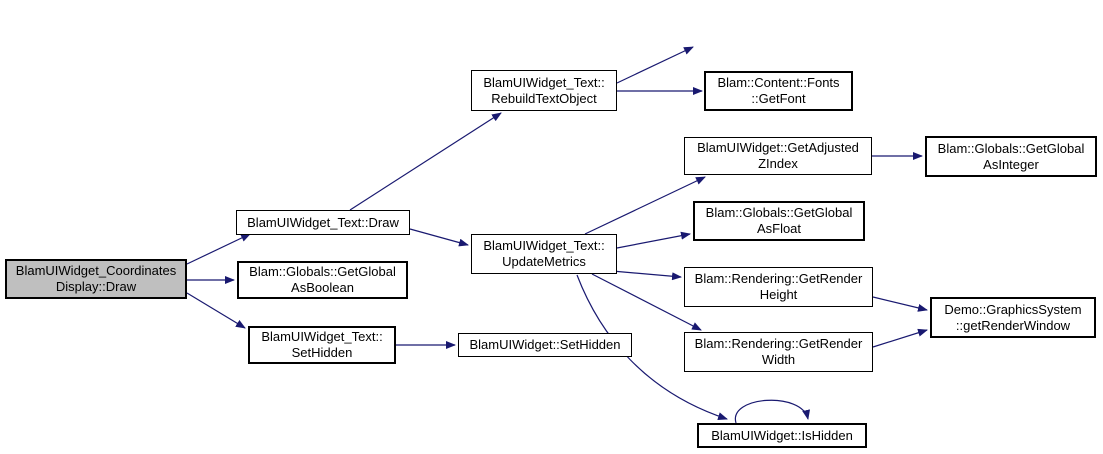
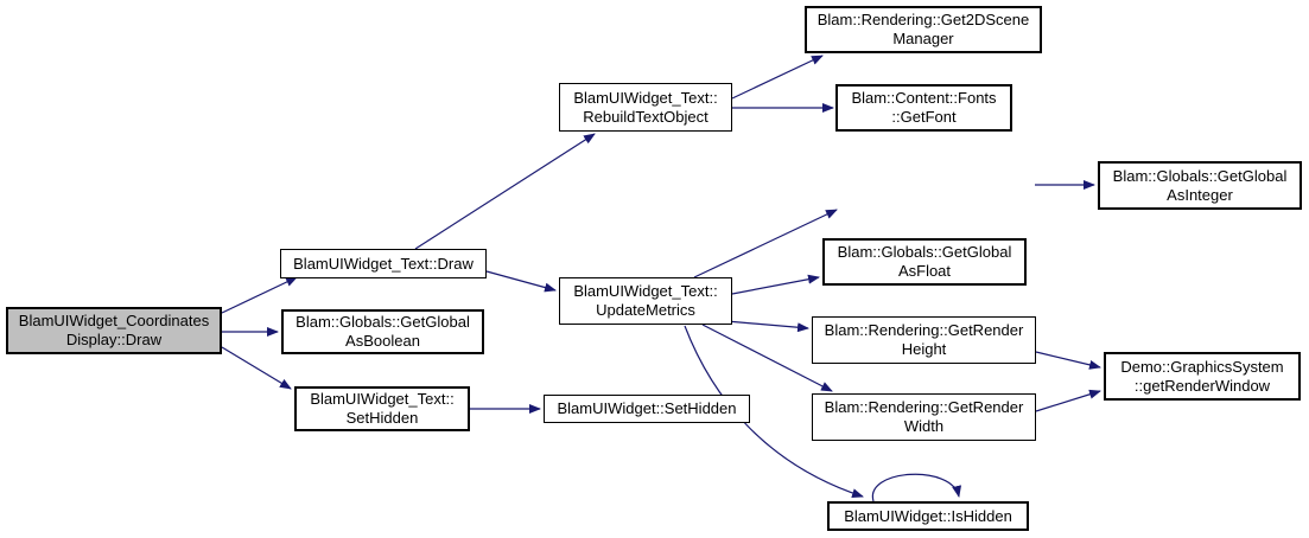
  BlamUIWidget_Coordinates
  Display::Draw
  BlamUIWidget_Text::Draw
  Blam::Globals::GetGlobal
  AsBoolean
  BlamUIWidget_Text::
  SetHidden
  BlamUIWidget::SetHidden
  BlamUIWidget_Text::
  RebuildTextObject
+ Blam::Rendering::Get2DScene
+ Manager
  Blam::Content::Fonts
  ::GetFont
  BlamUIWidget_Text::
  UpdateMetrics
- BlamUIWidget::GetAdjusted
- ZIndex
  Blam::Globals::GetGlobal
  AsInteger
  Blam::Globals::GetGlobal
  AsFloat
  Blam::Rendering::GetRender
  Height
  Blam::Rendering::GetRender
  Width
  Demo::GraphicsSystem
  ::getRenderWindow
  BlamUIWidget::IsHidden
